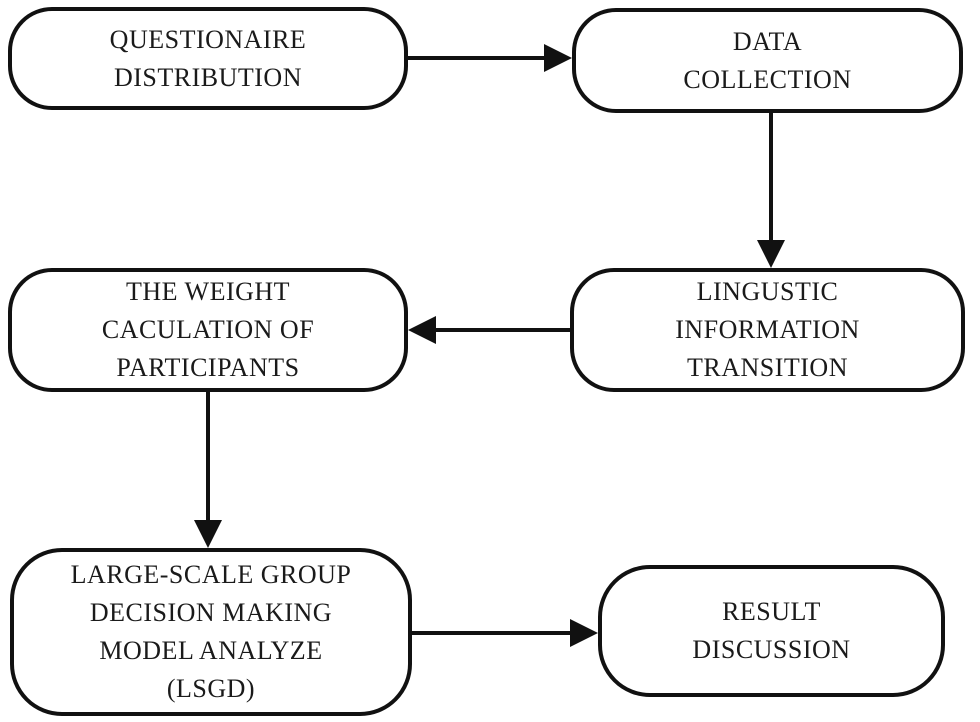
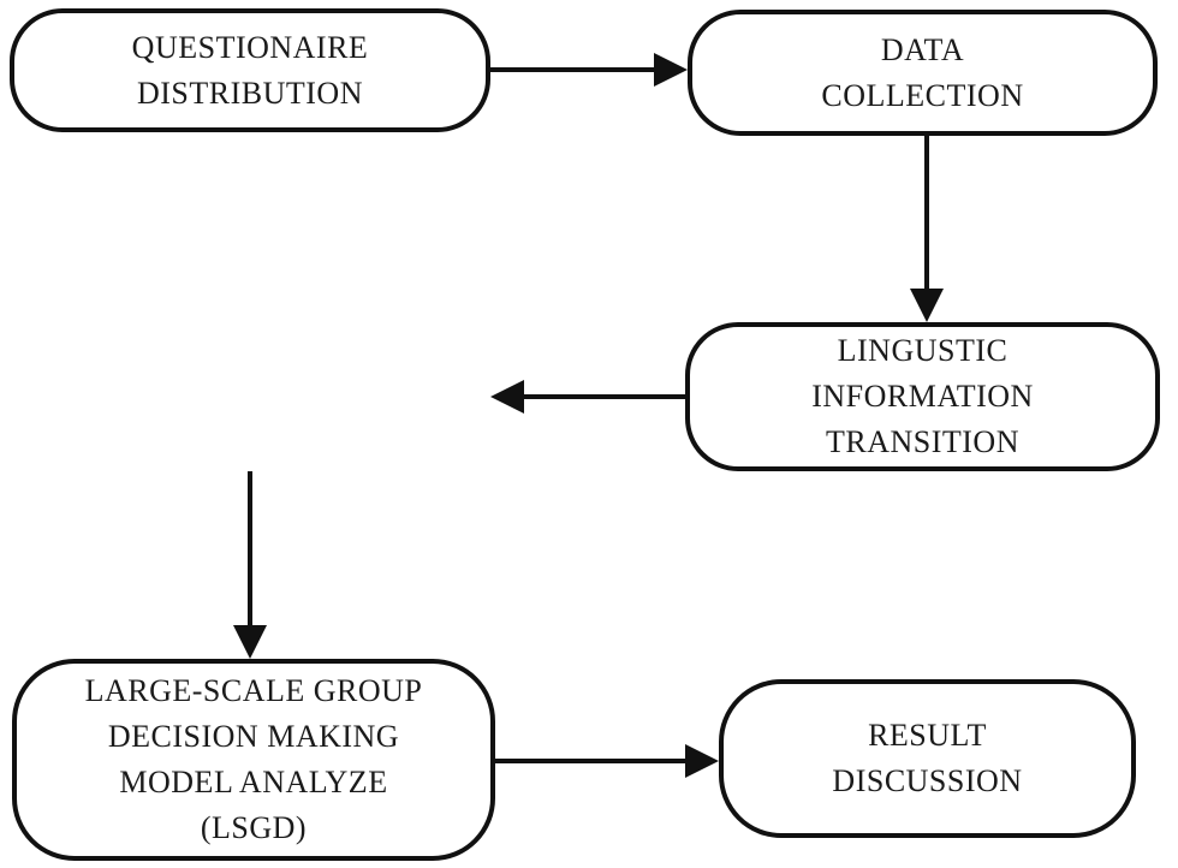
  QUESTIONAIRE
  DISTRIBUTION
  DATA
  COLLECTION
  LINGUSTIC
  INFORMATION
  TRANSITION
- THE WEIGHT
- CACULATION OF
- PARTICIPANTS
  LARGE-SCALE GROUP
  DECISION MAKING
  MODEL ANALYZE
  (LSGD)
  RESULT
  DISCUSSION
